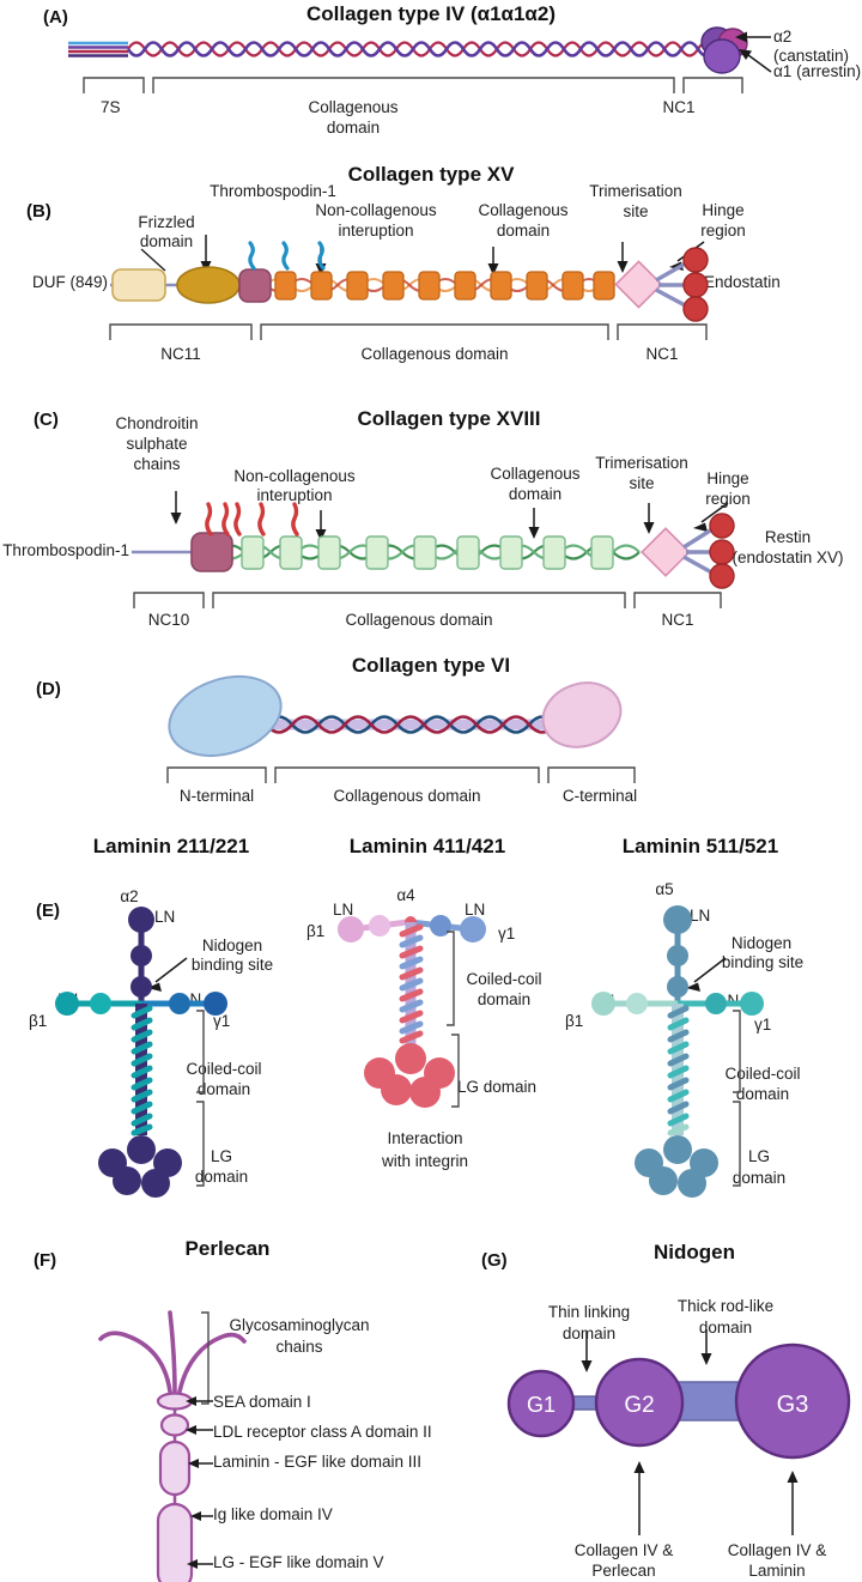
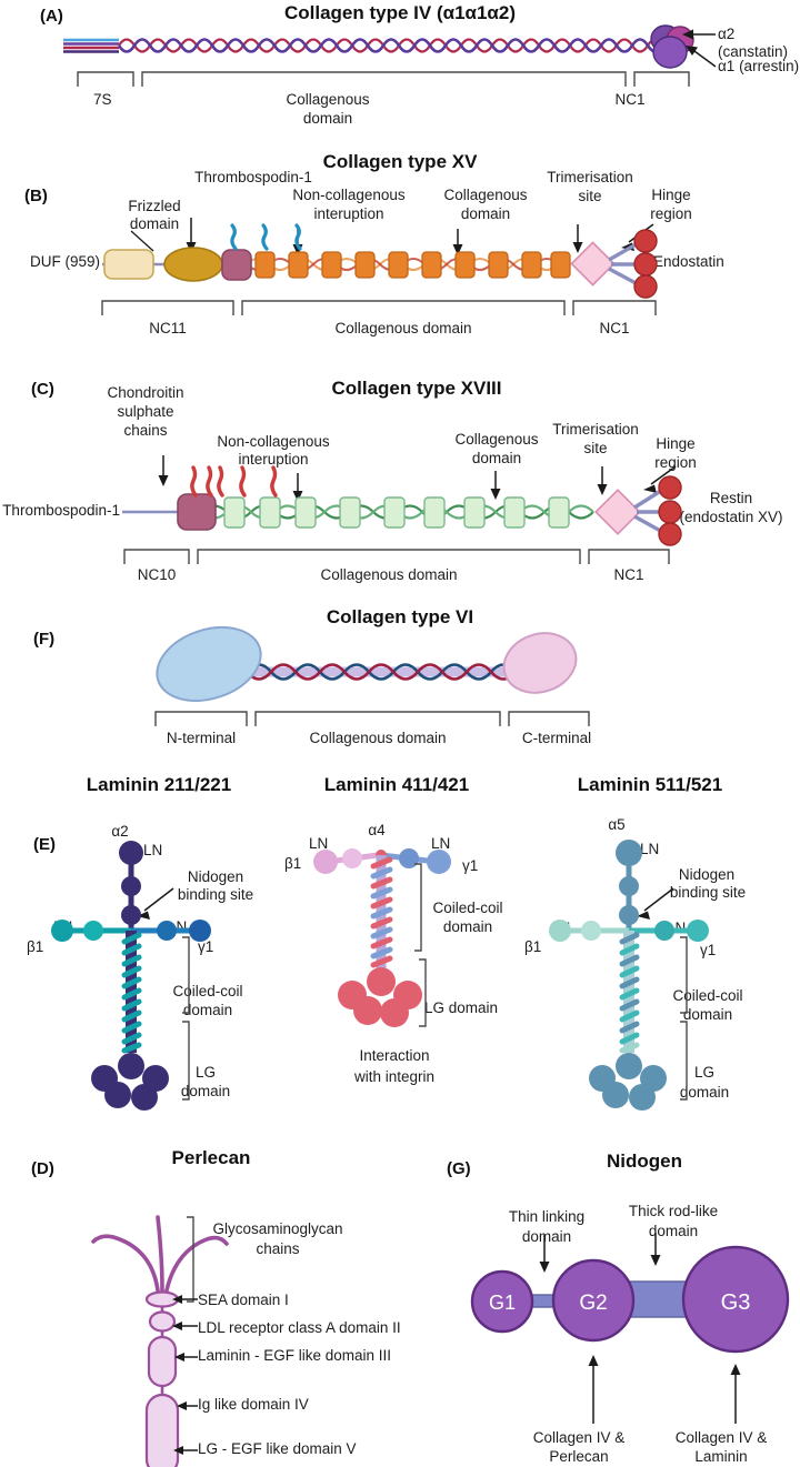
  (A)
  Collagen type IV (α1α1α2)
  α2 (canstatin)
  α1 (arrestin)
  7S
  Collagenous
  domain
  NC1
  Collagen type XV
  (B)
  Frizzled
  domain
  Thrombospodin-1
  Non-collagenous
  interuption
  Collagenous
  domain
  Trimerisation
  site
  Hinge
  region
- DUF (849)
+ DUF (959)
  Endostatin
  NC11
  Collagenous domain
  NC1
  Collagen type XVIII
  (C)
  Chondroitin
  sulphate
  chains
  Non-collagenous
  interuption
  Collagenous
  domain
  Trimerisation
  site
  Hinge
  region
  Thrombospodin-1
  Restin
  (endostatin XV)
  NC10
  Collagenous domain
  NC1
  Collagen type VI
- (D)
+ (F)
  N-terminal
  Collagenous domain
  C-terminal
  (E)
  Laminin 211/221
  α2
  LN
  Nidogen
  binding site
  β1
  γ1
  Coiled-coil
  domain
  LG
  domain
  Laminin 411/421
  α4
  LN
  LN
  β1
  γ1
  Coiled-coil
  domain
  LG domain
  Interaction
  with integrin
  Laminin 511/521
  α5
  LN
  Nidogen
  binding site
  β1
  γ1
  Coiled-coil
  domain
  LG
  domain
- (F)
+ (D)
  Perlecan
  Glycosaminoglycan
  chains
  SEA domain I
  LDL receptor class A domain II
  Laminin - EGF like domain III
  Ig like domain IV
  LG - EGF like domain V
  (G)
  Nidogen
  Thin linking
  doain
  Thick rod-like
  domain
  Collagen IV &
  Perlecan
  Collagen IV &
  Laminin
  G1
  G2
  G3
